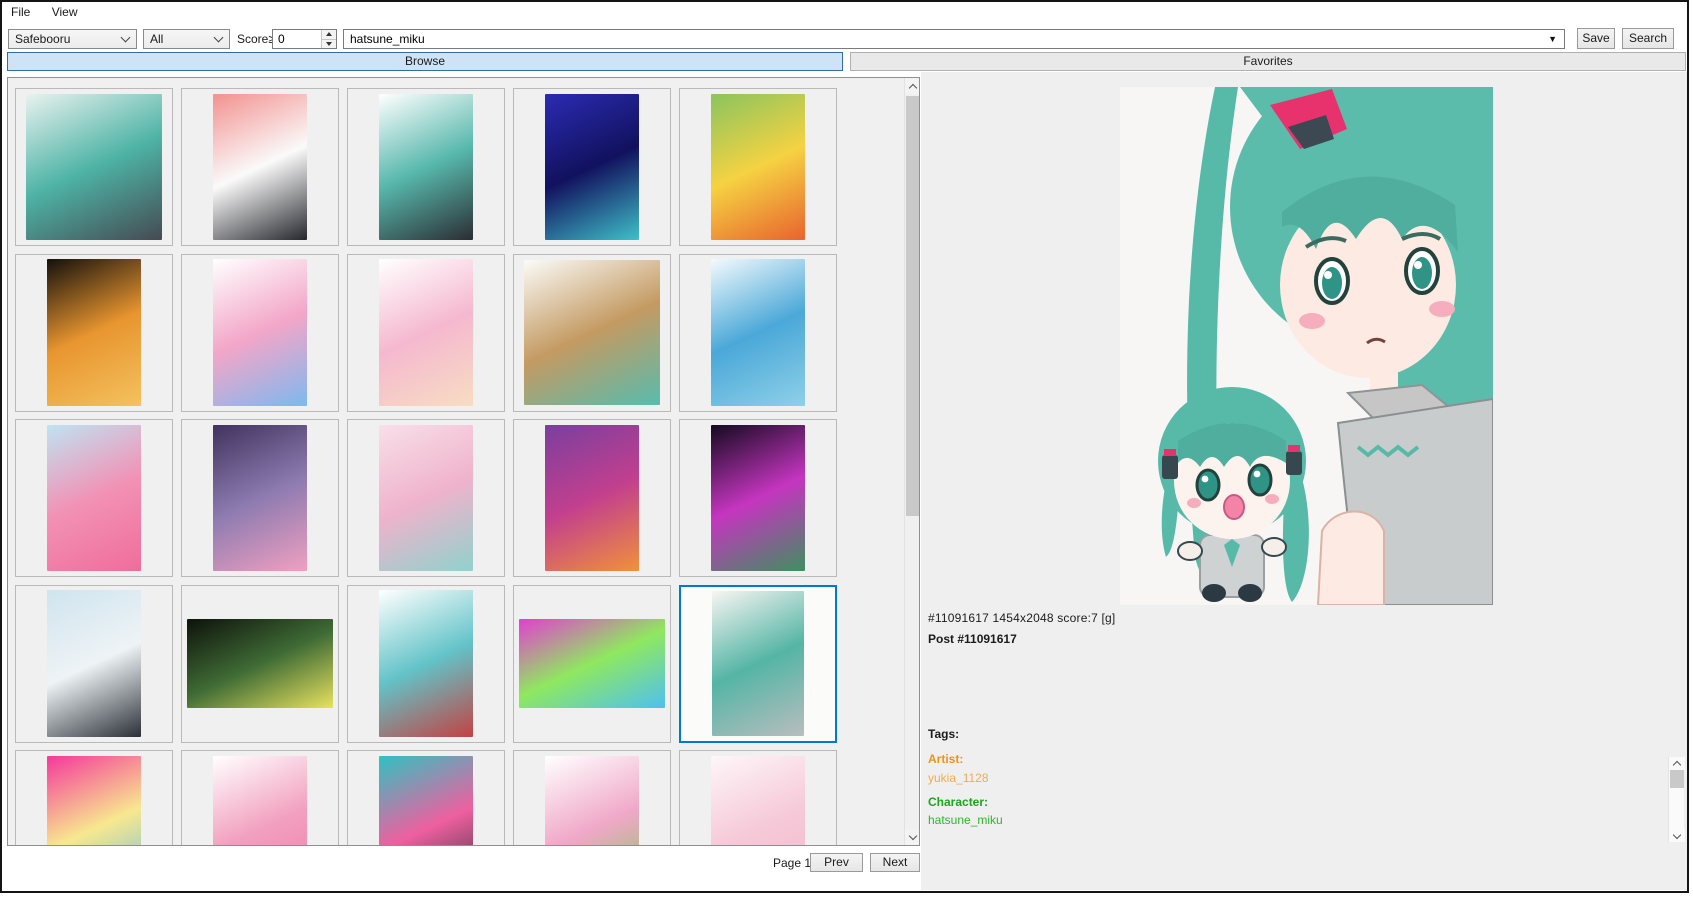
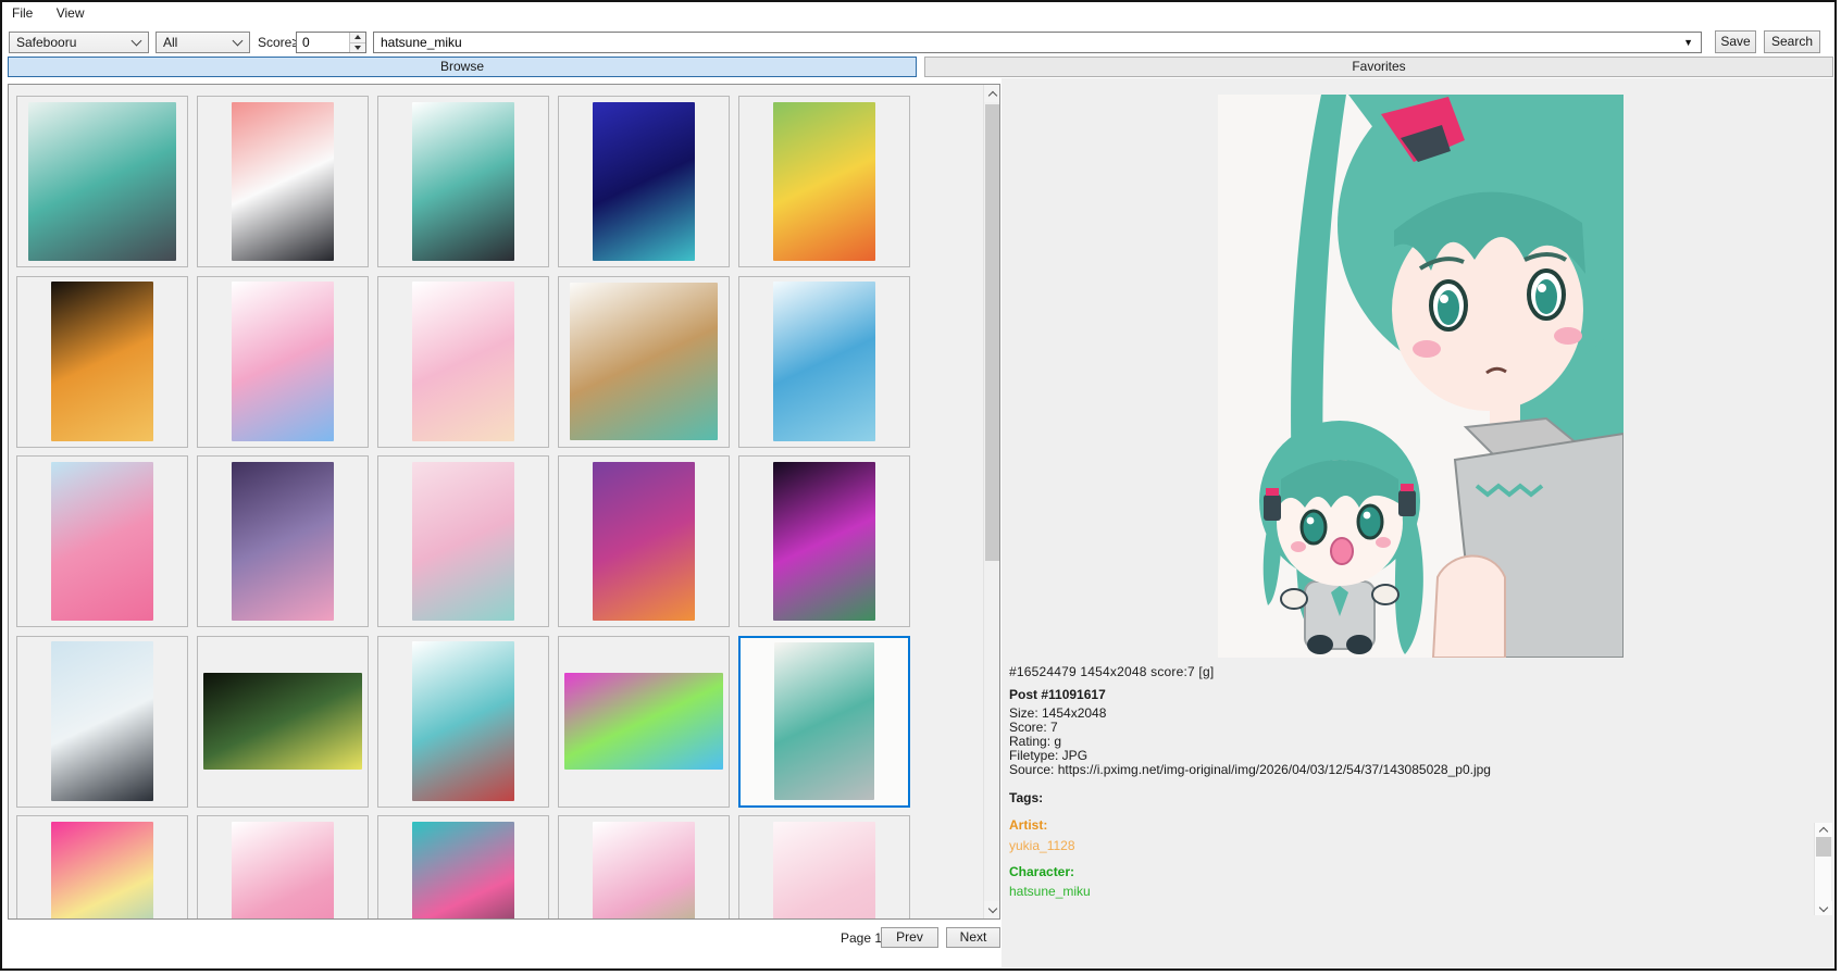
  File View
  Safebooru
  All
  Score
  0
  hatsune_miku
  ▼
  Save
  Search
  Browse
  Favorites
  Page 1
  Prev
  Next
- #11091617 1454x2048 score:7 [g]
+ #16524479 1454x2048 score:7 [g]
  Post #11091617
+ Size: 1454x2048
+ Score: 7
+ Rating: g
+ Filetype: JPG
+ Source: https://i.pximg.net/img-original/img/2026/04/03/12/54/37/143085028_p0.jpg
  Tags:
  Artist:
  yukia_1128
  Character:
  hatsune_miku
